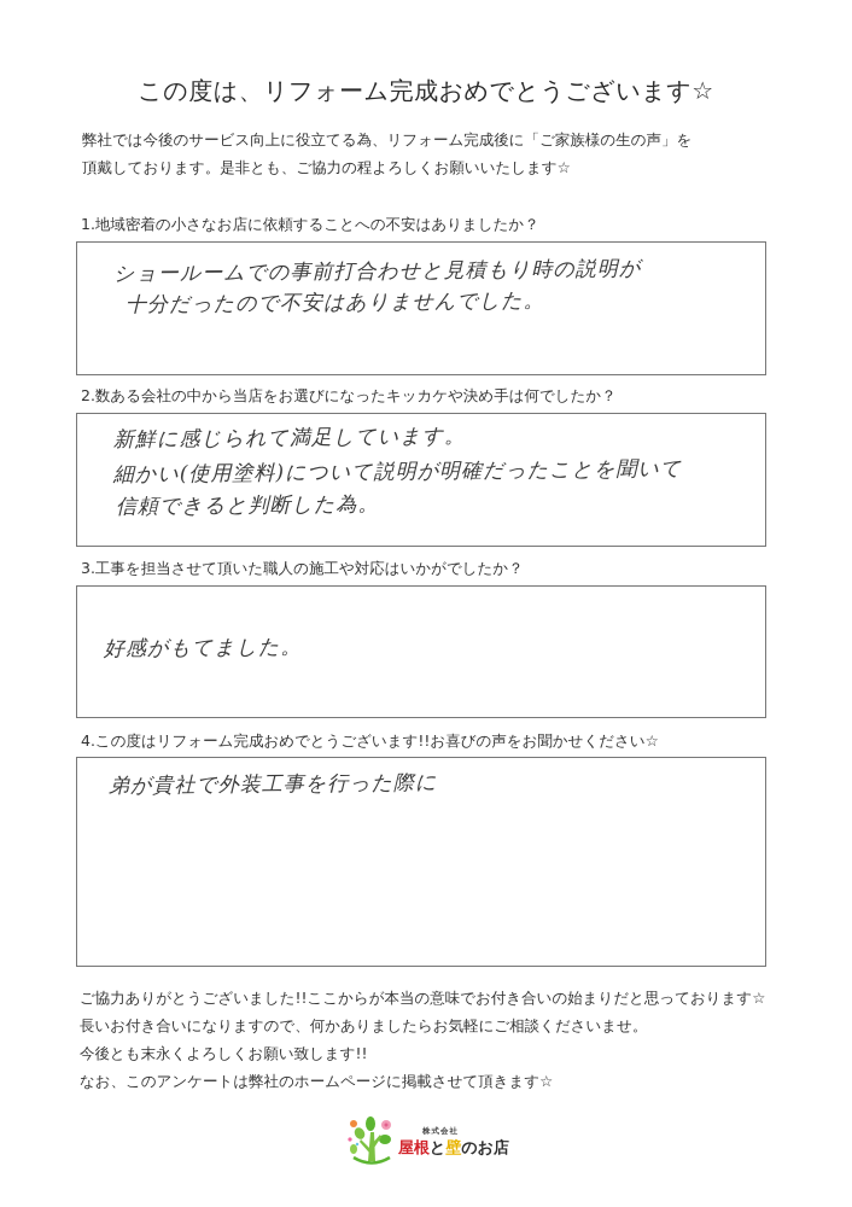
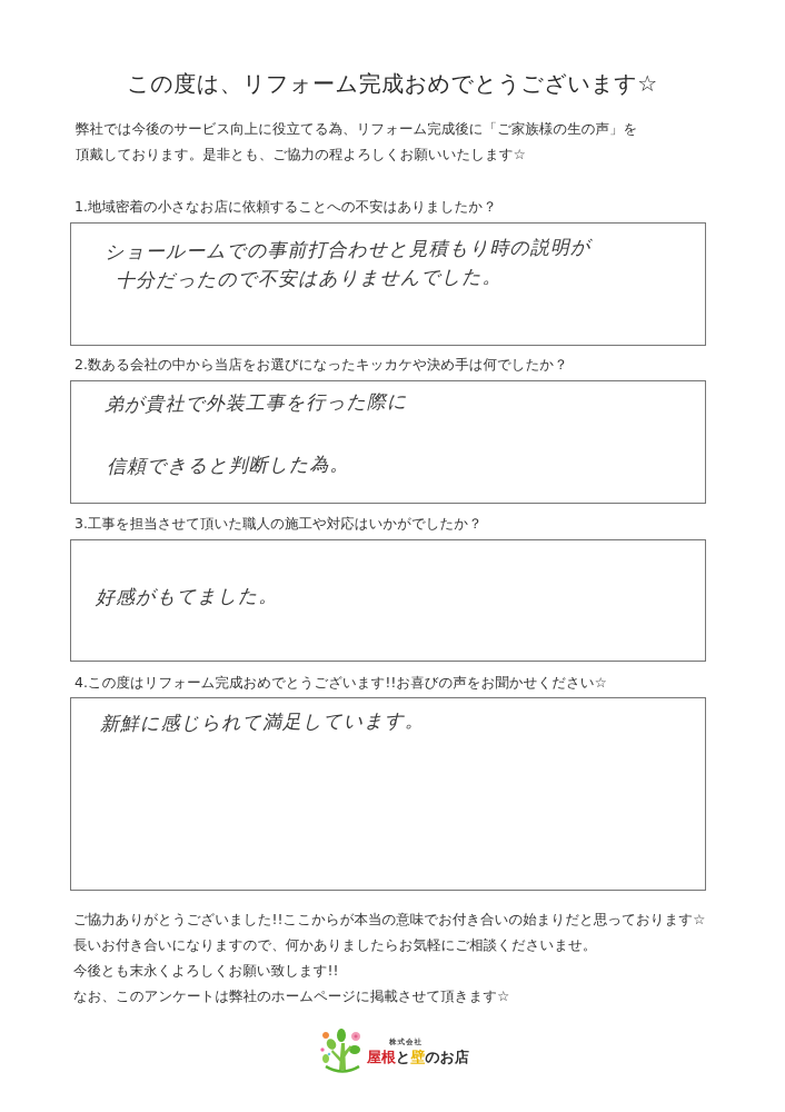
  この度は、リフォーム完成おめでとうございます☆
  弊社では今後のサービス向上に役立てる為、リフォーム完成後に「ご家族様の生の声」を
  頂戴しております。是非とも、ご協力の程よろしくお願いいたします☆
  1.地域密着の小さなお店に依頼することへの不安はありましたか？
  ショールームでの事前打合わせと見積もり時の説明が
  十分だったので不安はありませんでした。
  2.数ある会社の中から当店をお選びになったキッカケや決め手は何でしたか？
- 新鮮に感じられて満足しています。
+ 弟が貴社で外装工事を行った際に
- 細かい(使用塗料)について説明が明確だったことを聞いて
  信頼できると判断した為。
  3.工事を担当させて頂いた職人の施工や対応はいかがでしたか？
  好感がもてました。
  4.この度はリフォーム完成おめでとうございます!!お喜びの声をお聞かせください☆
- 弟が貴社で外装工事を行った際に
+ 新鮮に感じられて満足しています。
  ご協力ありがとうございました!!ここからが本当の意味でお付き合いの始まりだと思っております☆
  長いお付き合いになりますので、何かありましたらお気軽にご相談くださいませ。
  今後とも末永くよろしくお願い致します!!
  なお、このアンケートは弊社のホームページに掲載させて頂きます☆
  株式会社
  屋根と壁のお店
